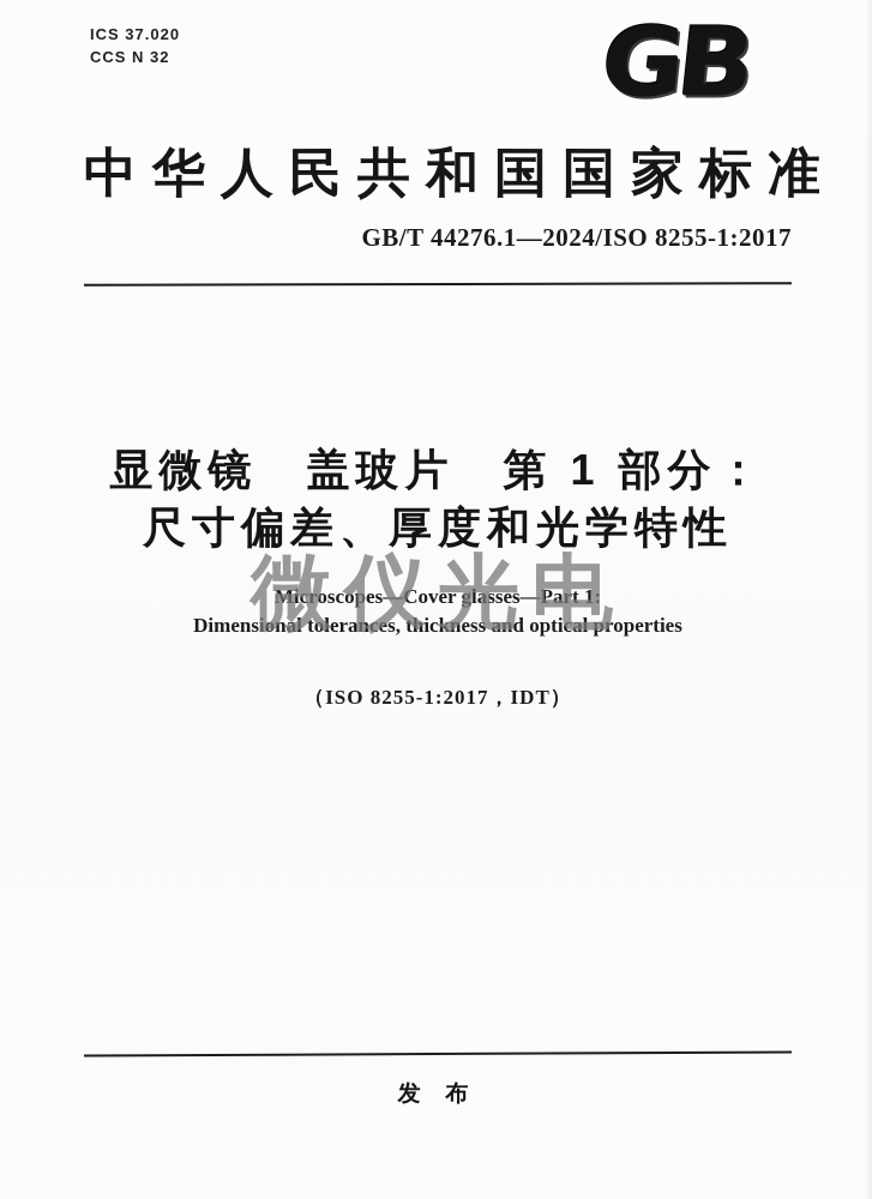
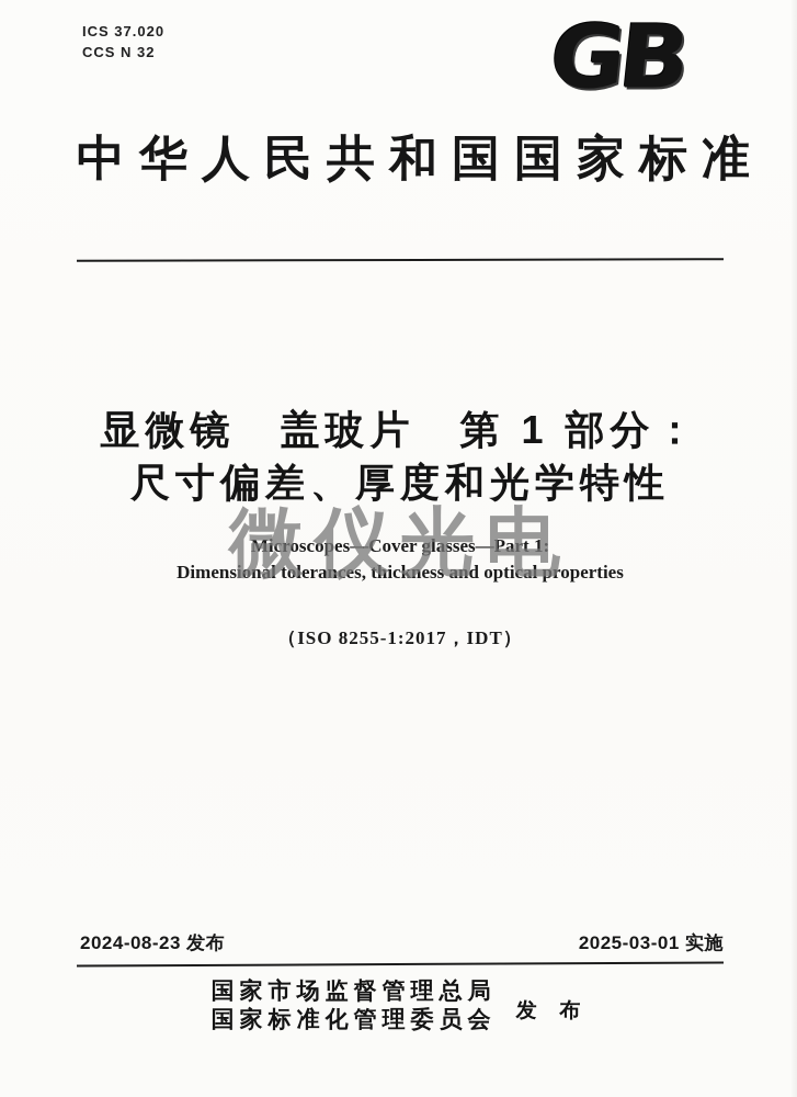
  ICS 37.020
  CCS N 32
  中华人民共和国国家标准
- GB/T 44276.1—2024/ISO 8255-1:2017
  显微镜 盖玻片 第 1 部分：
  尺寸偏差、厚度和光学特性
  微仪光电
  Microscopes—Cover glasses—Part 1:
  Dimensional tolerances, thickness and optical properties
  （ISO 8255-1:2017，IDT）
+ 2024-08-23 发布
+ 2025-03-01 实施
+ 国家市场监督管理总局
+ 国家标准化管理委员会
  发 布
